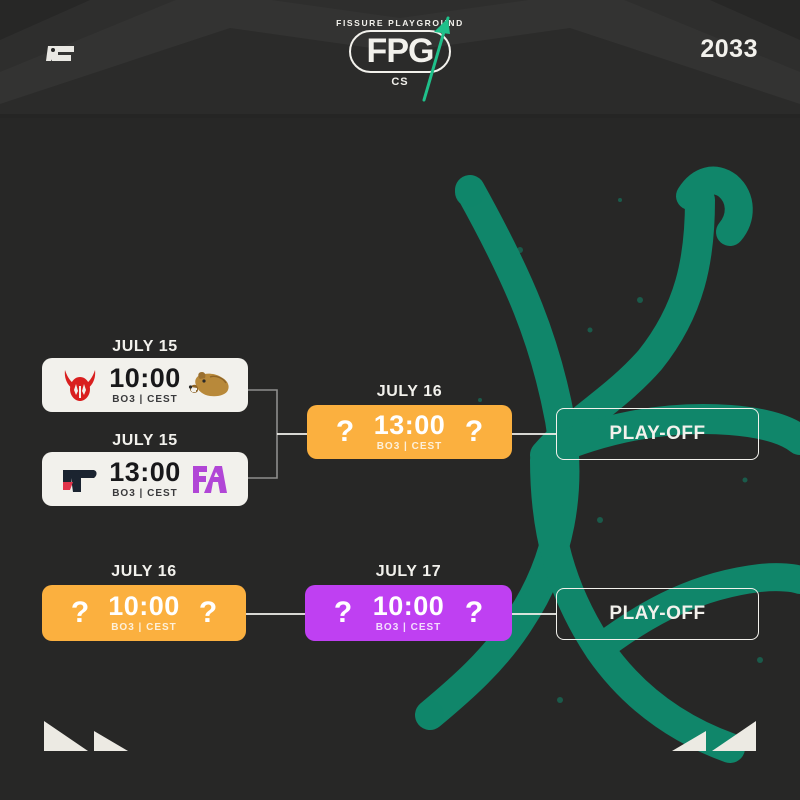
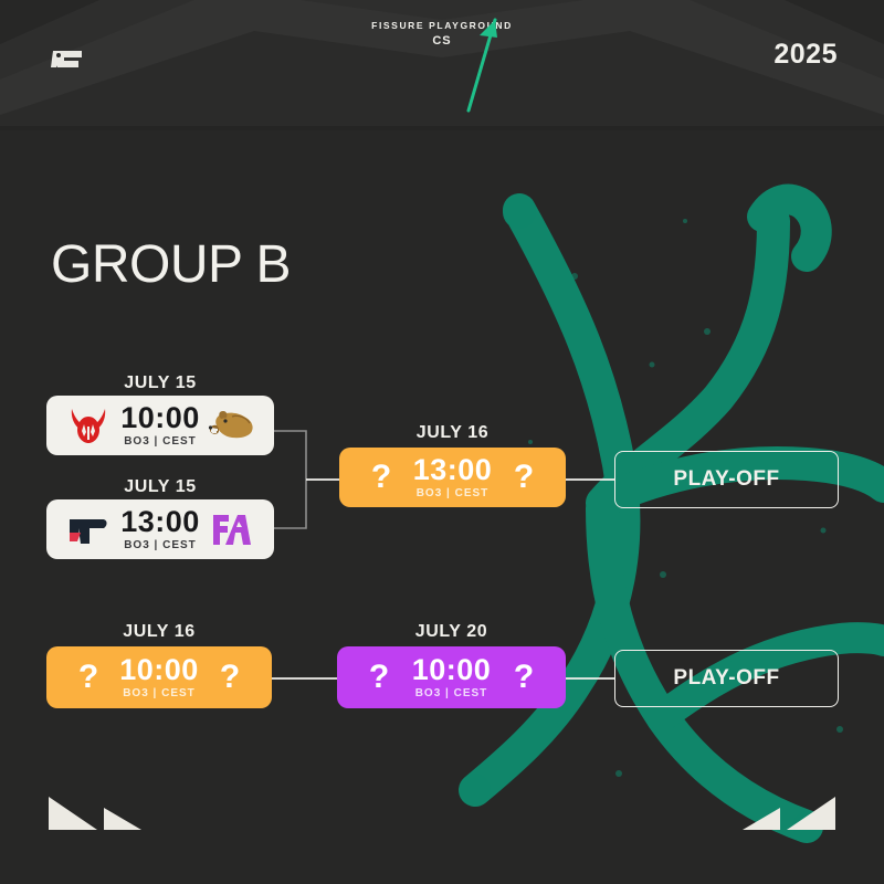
- 2033
+ 2025
  FISSURE PLAYGROND
- FPG
  CS
+ GROUP B
  JULY 15
  10:00
  BO3 | CEST
  JULY 15
  13:00
  BO3 | CEST
  JULY 16
  ?
  13:00
  BO3 | CEST
  ?
  PLAY-OFF
  JULY 16
  ?
  10:00
  BO3 | CEST
  ?
- JULY 17
+ JULY 20
  ?
  10:00
  BO3 | CEST
  ?
  PLAY-OFF
